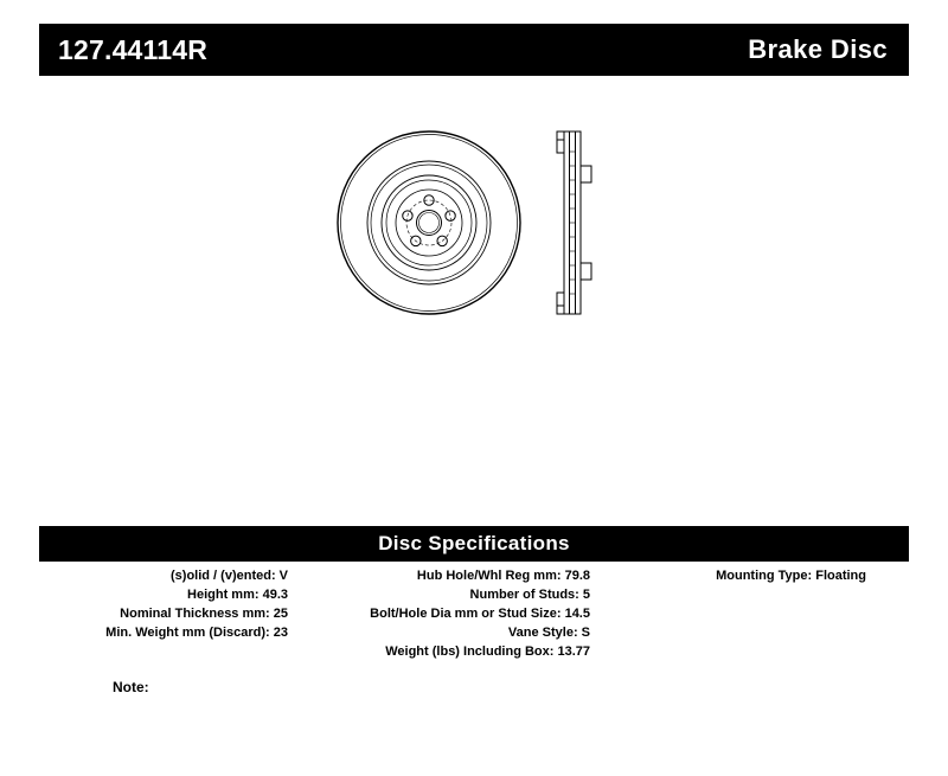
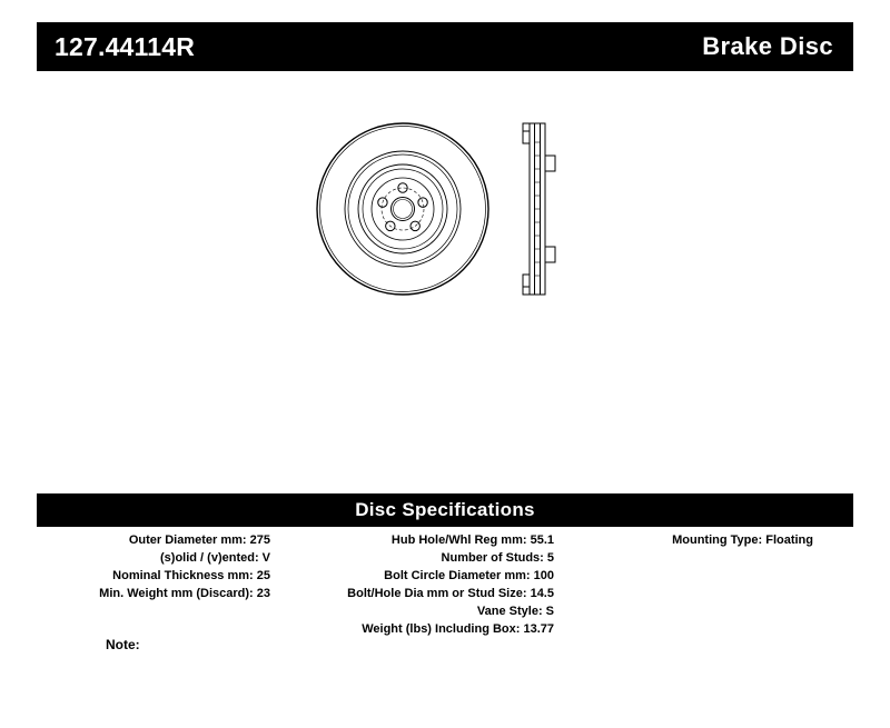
  127.44114R
  Brake Disc
  Disc Specifications
+ Outer Diameter mm: 275
  (s)olid / (v)ented: V
- Height mm: 49.3
  Nominal Thickness mm: 25
  Min. Weight mm (Discard): 23
- Hub Hole/Whl Reg mm: 79.8
+ Hub Hole/Whl Reg mm: 55.1
  Number of Studs: 5
+ Bolt Circle Diameter mm: 100
  Bolt/Hole Dia mm or Stud Size: 14.5
  Vane Style: S
  Weight (lbs) Including Box: 13.77
  Mounting Type: Floating
  Note:
